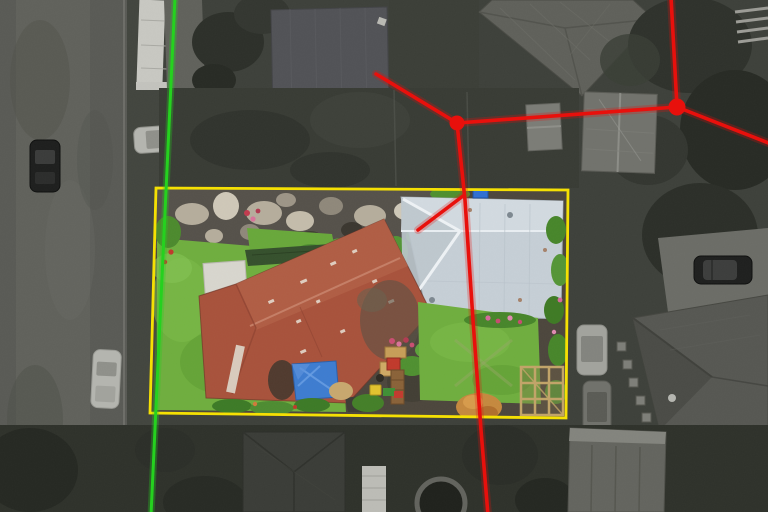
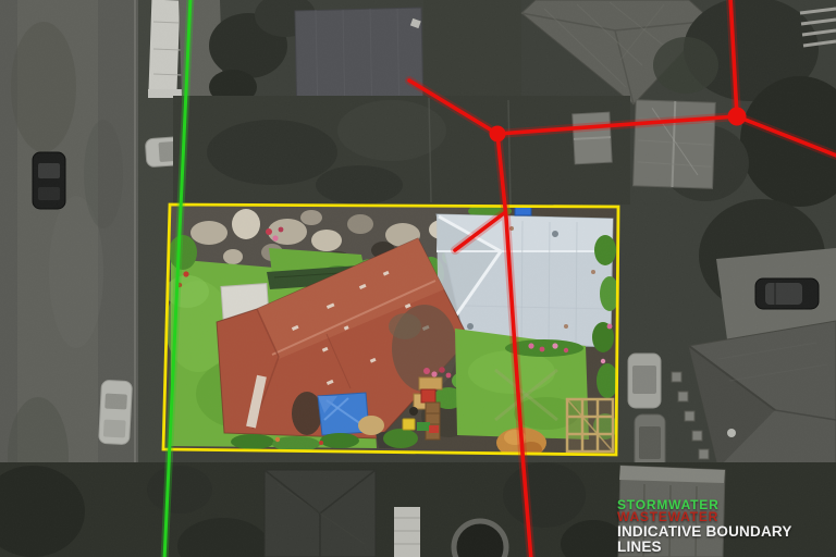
+ STORMWATER
+ WASTEWATER
+ INDICATIVE BOUNDARY LINES
